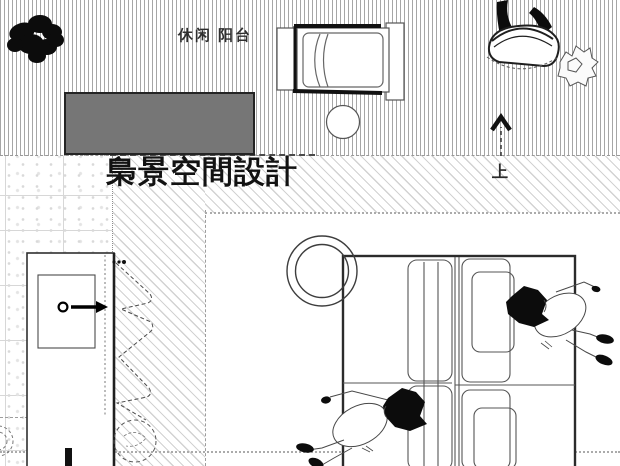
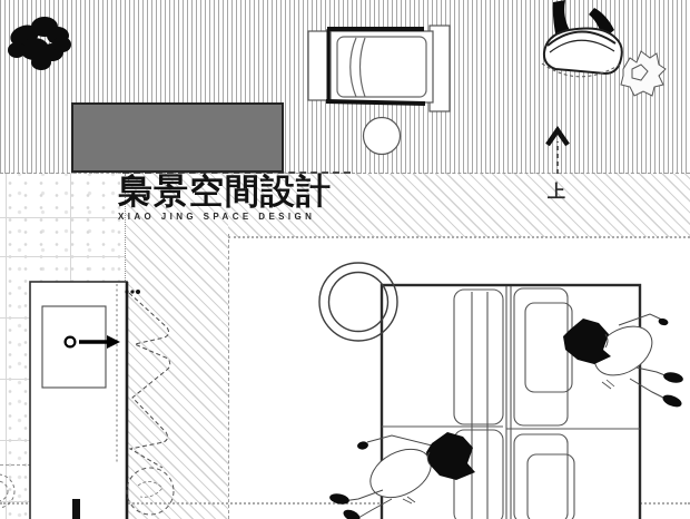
- 休闲 阳台
  上
  梟景空間設計
+ XIAO JING SPACE DESIGN
